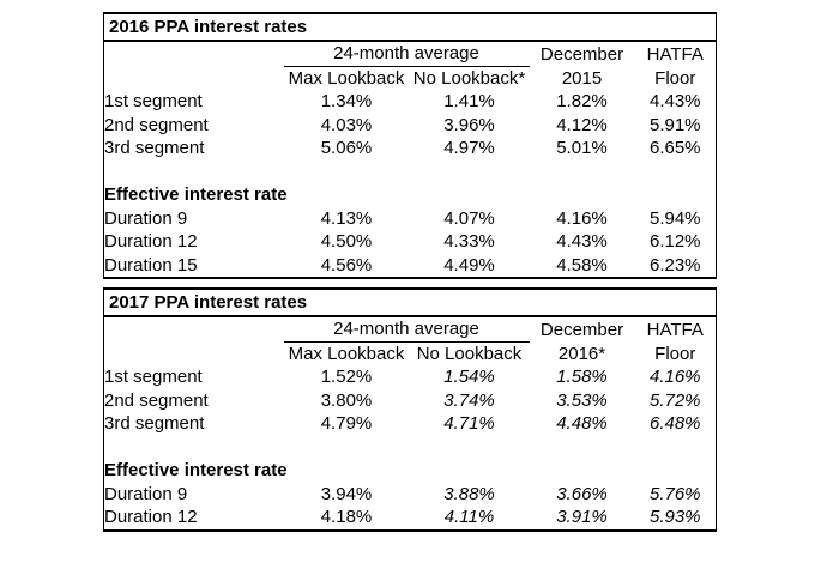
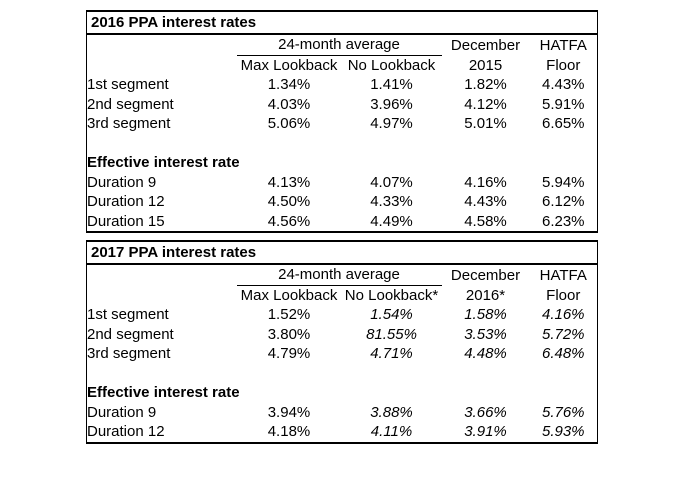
  2016 PPA interest rates
  	24-month average	December	HATFA
- 	Max Lookback	No Lookback*	2015	Floor
+ 	Max Lookback	No Lookback	2015	Floor
  1st segment	1.34%	1.41%	1.82%	4.43%
  2nd segment	4.03%	3.96%	4.12%	5.91%
  3rd segment	5.06%	4.97%	5.01%	6.65%
  Effective interest rate
  Duration 9	4.13%	4.07%	4.16%	5.94%
  Duration 12	4.50%	4.33%	4.43%	6.12%
  Duration 15	4.56%	4.49%	4.58%	6.23%
  2017 PPA interest rates
  	24-month average	December	HATFA
- 	Max Lookback	No Lookback	2016*	Floor
+ 	Max Lookback	No Lookback*	2016*	Floor
  1st segment	1.52%	1.54%	1.58%	4.16%
- 2nd segment	3.80%	3.74%	3.53%	5.72%
+ 2nd segment	3.80%	81.55%	3.53%	5.72%
  3rd segment	4.79%	4.71%	4.48%	6.48%
  Effective interest rate
  Duration 9	3.94%	3.88%	3.66%	5.76%
  Duration 12	4.18%	4.11%	3.91%	5.93%
